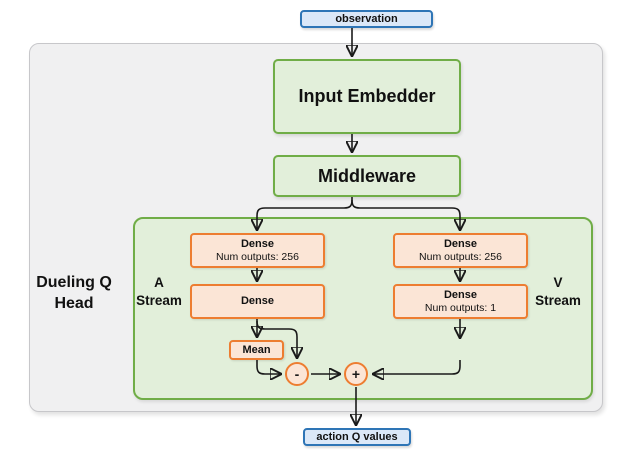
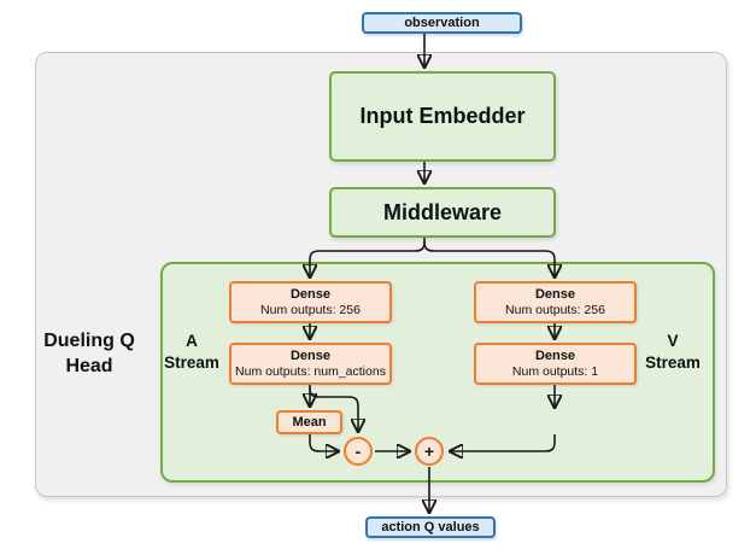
  Dueling Q Head
  A Stream
  V Stream
  observation
  action Q values
  Input Embedder
  Middleware
  Dense
  Num outputs: 256
  Dense
+ Num outputs: num_actions
  Mean
  Dense
  Num outputs: 256
  Dense
  Num outputs: 1
  -
  +
